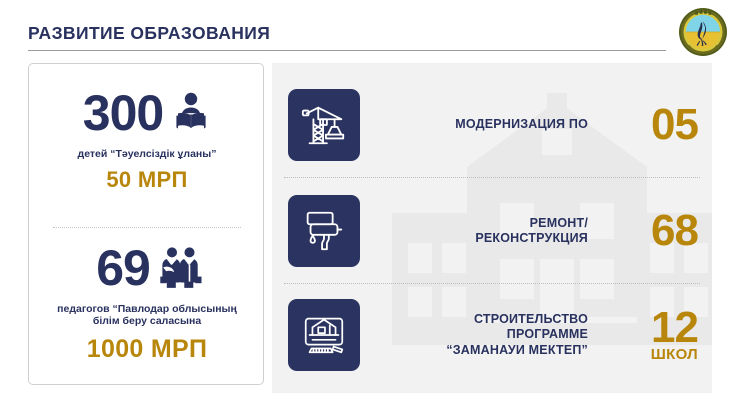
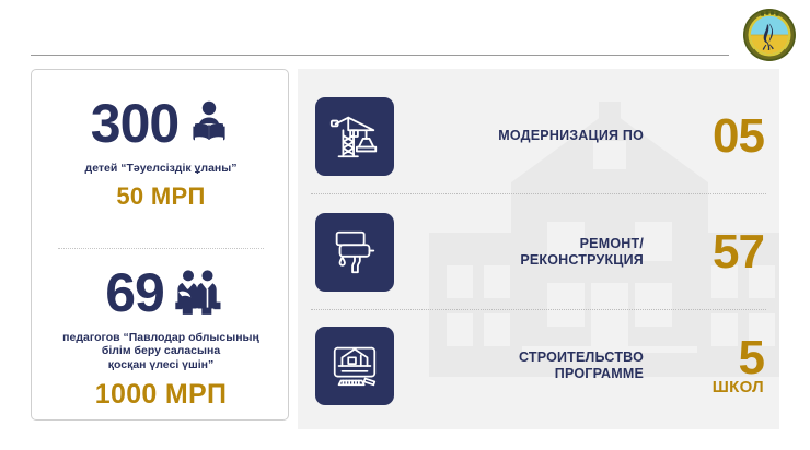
- РАЗВИТИЕ ОБРАЗОВАНИЯ
  300
  детей “Тәуелсіздік ұланы”
  50 МРП
  69
  педагогов “Павлодар облысының
  білім беру саласына
+ қосқан үлесі үшін”
  1000 МРП
  МОДЕРНИЗАЦИЯ ПО
  05
  РЕМОНТ/
  РЕКОНСТРУКЦИЯ
- 68
+ 57
  СТРОИТЕЛЬСТВО
  ПРОГРАММЕ
- “ЗАМАНАУИ МЕКТЕП”
- 12
+ 5
  ШКОЛ
